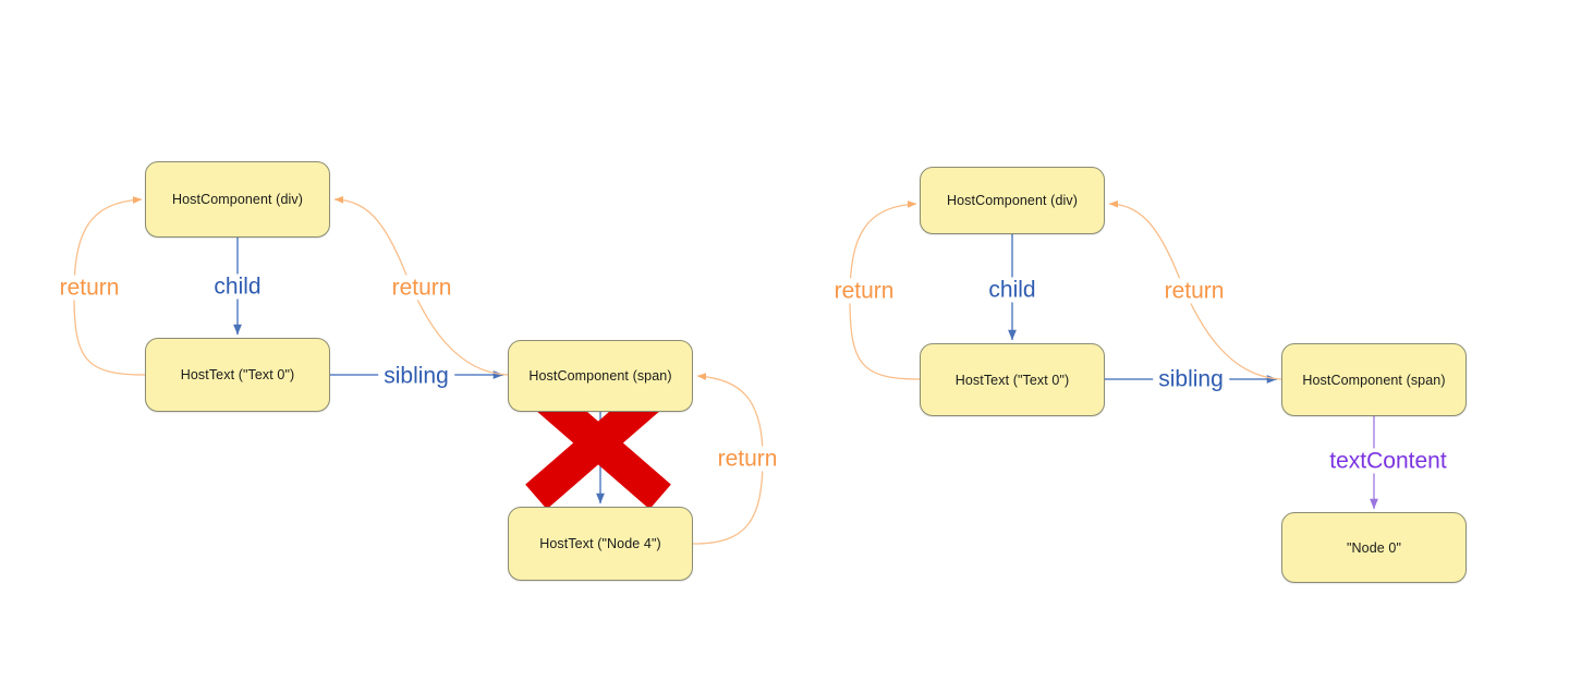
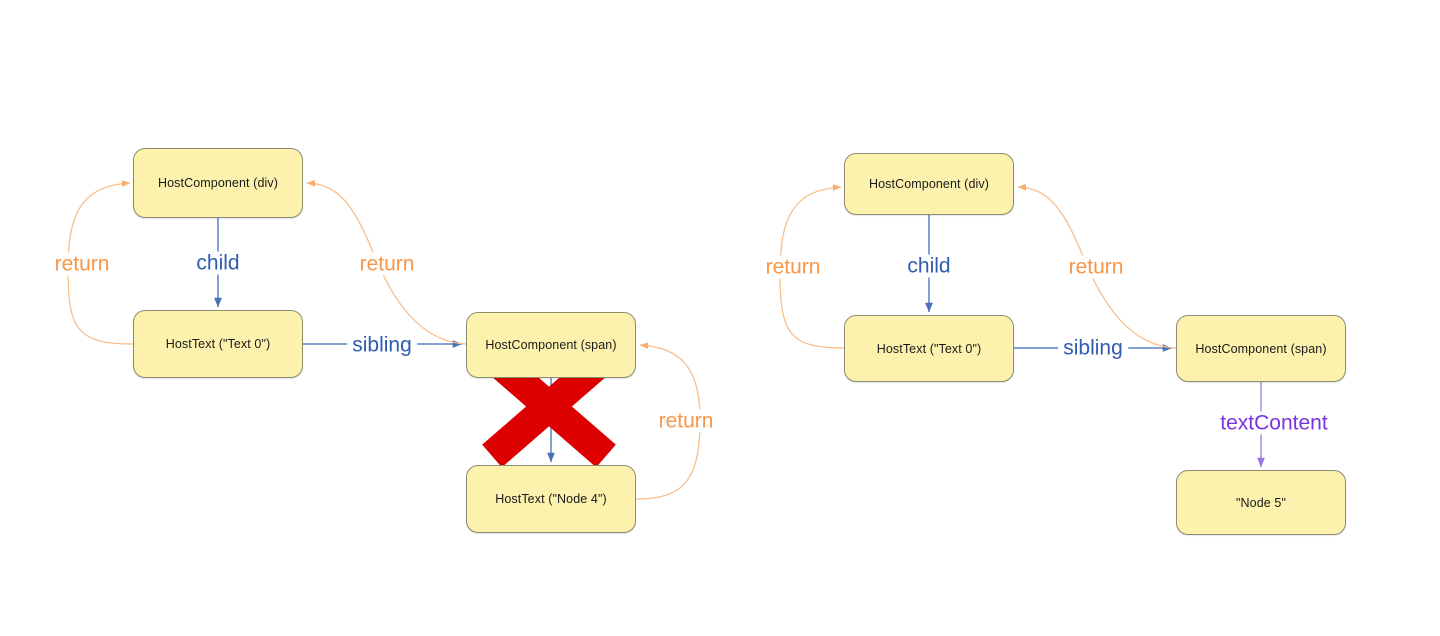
  HostComponent (div)
  HostText ("Text 0")
  HostComponent (span)
  HostText ("Node 4")
  child
  return
  sibling
  return
  return
  HostComponent (div)
  HostText ("Text 0")
  HostComponent (span)
- "Node 0"
+ "Node 5"
  child
  return
  sibling
  return
  textContent
